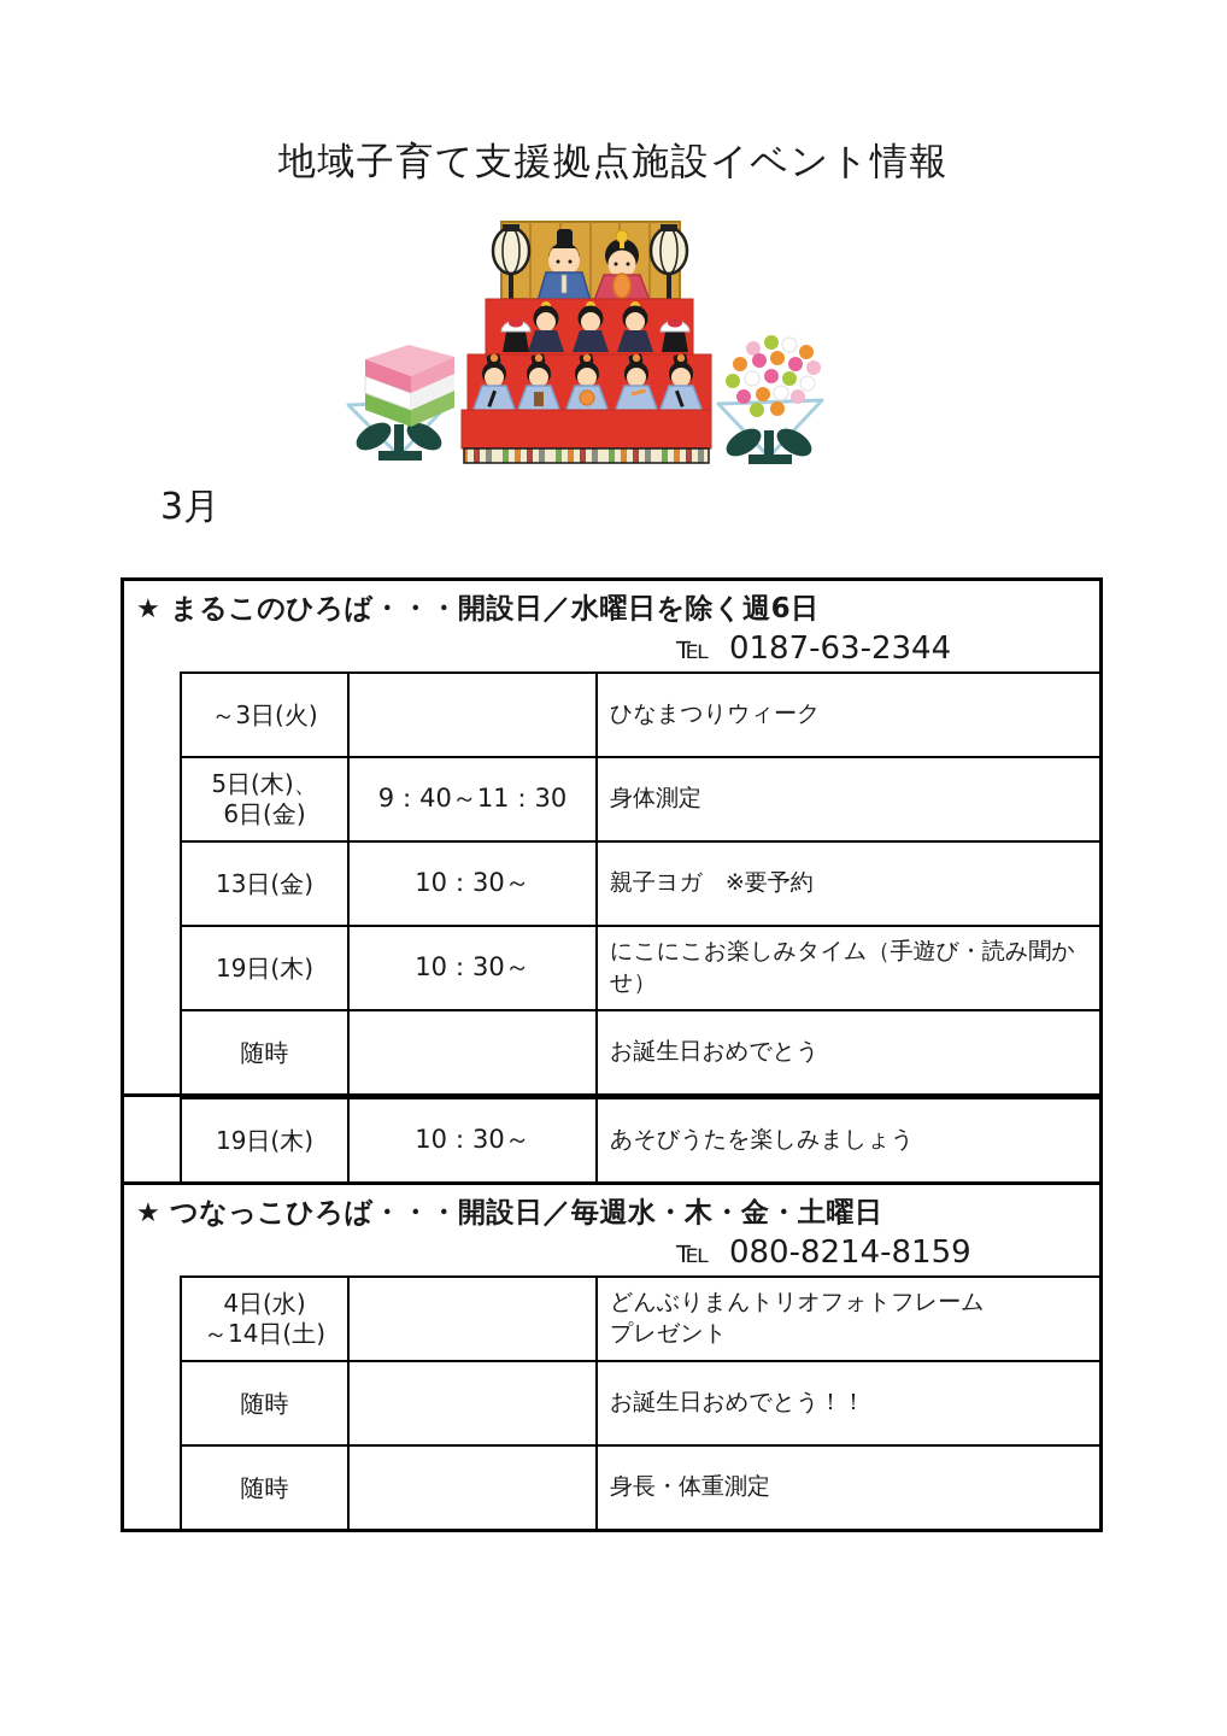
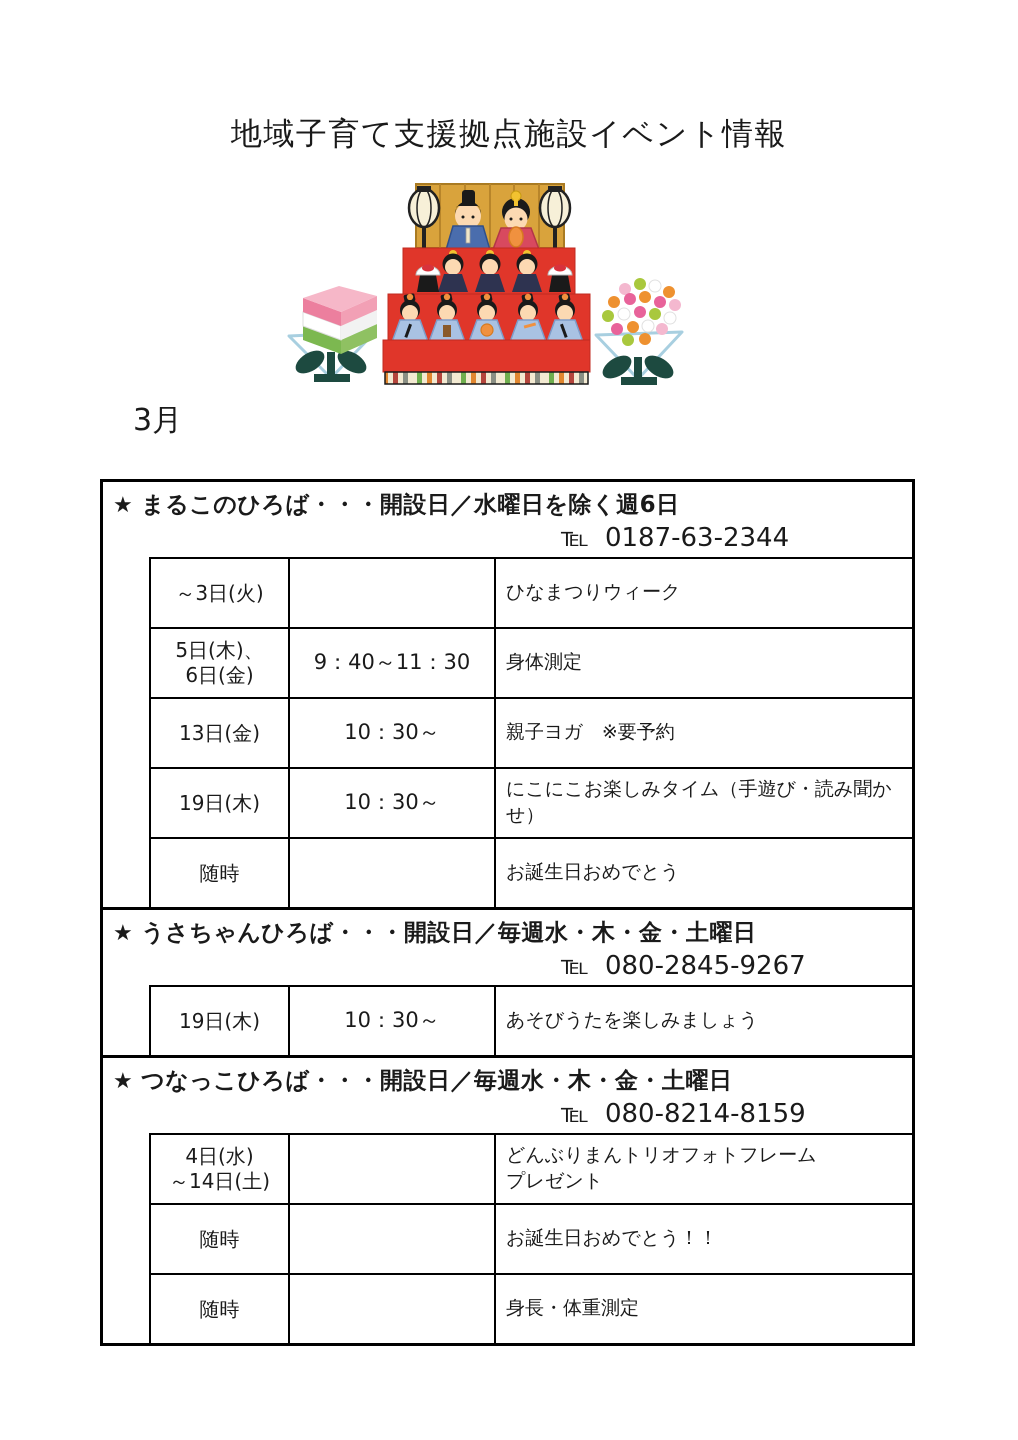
  地域子育て支援拠点施設イベント情報
  3月
  ★ まるこのひろば・・・開設日／水曜日を除く週6日
  ℡ 0187-63-2344
  ～3日(火)
  ひなまつりウィーク
  5日(木)、
  6日(金)
  9：40～11：30
  身体測定
  13日(金)
  10：30～
  親子ヨガ ※要予約
  19日(木)
  10：30～
  にこにこお楽しみタイム（手遊び・読み聞かせ）
  随時
  お誕生日おめでとう
+ ★ うさちゃんひろば・・・開設日／毎週水・木・金・土曜日
+ ℡ 080-2845-9267
  19日(木)
  10：30～
  あそびうたを楽しみましょう
  ★ つなっこひろば・・・開設日／毎週水・木・金・土曜日
  ℡ 080-8214-8159
  4日(水)
  ～14日(土)
  どんぶりまんトリオフォトフレーム
  プレゼント
  随時
  お誕生日おめでとう！！
  随時
  身長・体重測定
